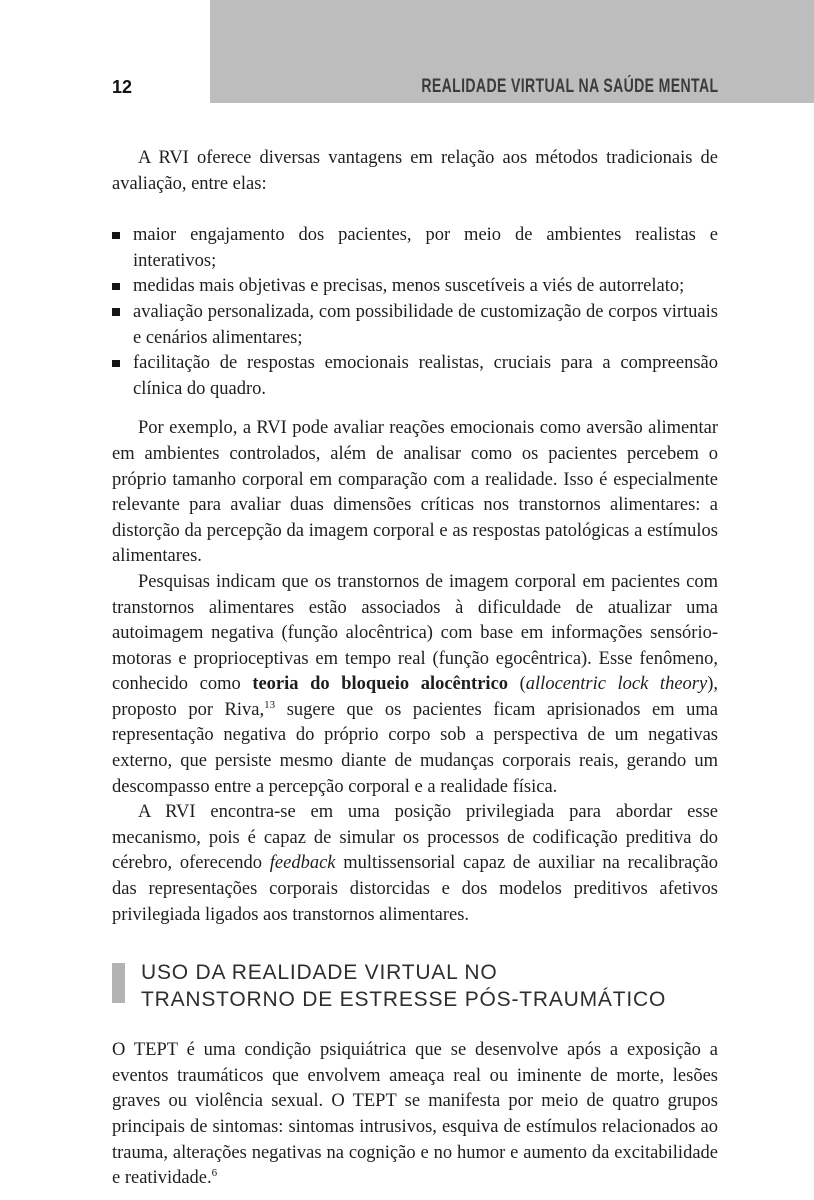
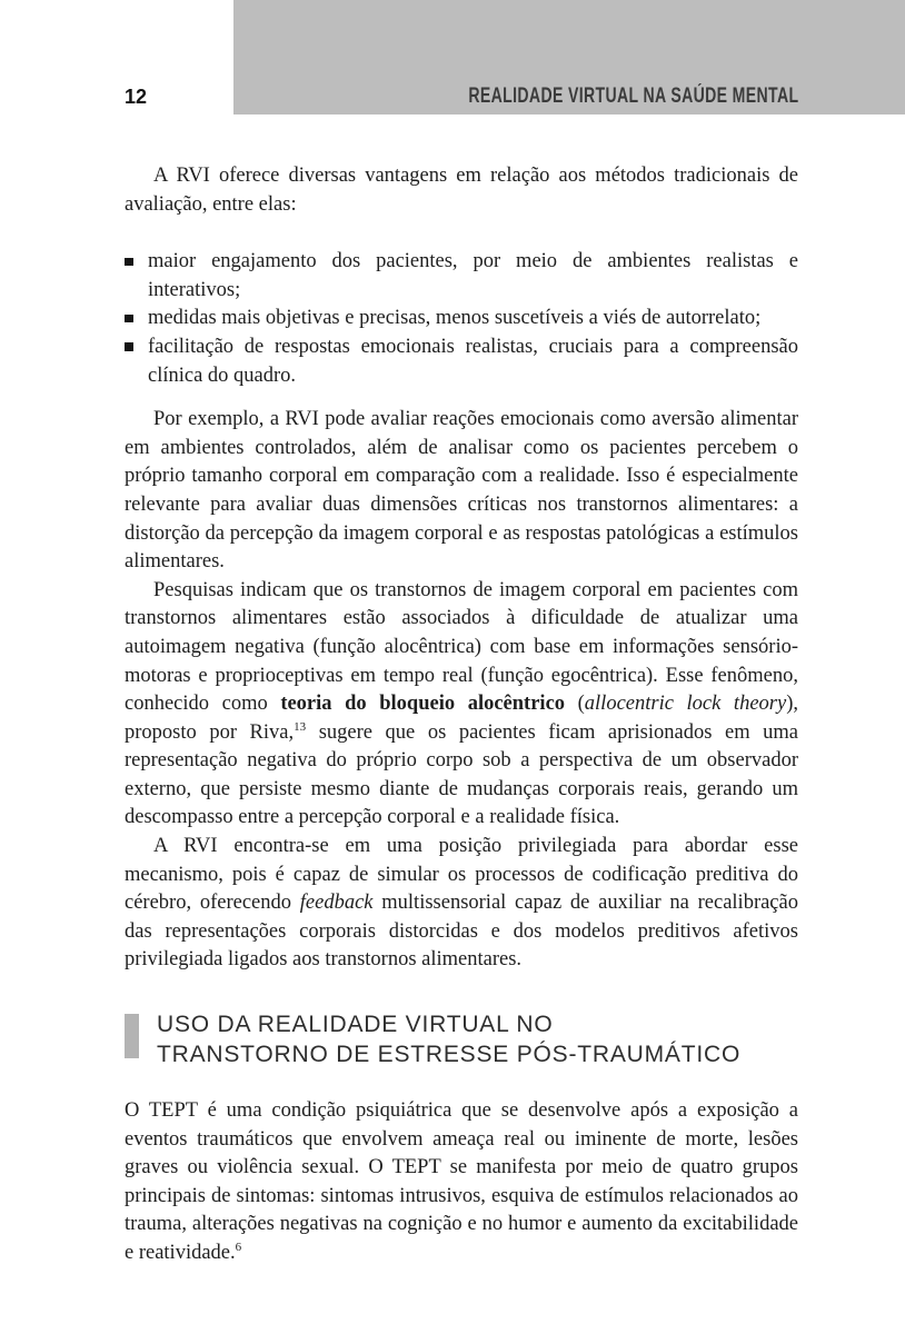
  12
  REALIDADE VIRTUAL NA SAÚDE MENTAL
  A RVI oferece diversas vantagens em relação aos métodos tradicionais de avaliação, entre elas:
  maior engajamento dos pacientes, por meio de ambientes realistas e interativos;
  medidas mais objetivas e precisas, menos suscetíveis a viés de autorrelato;
- avaliação personalizada, com possibilidade de customização de corpos virtuais e cenários alimentares;
  facilitação de respostas emocionais realistas, cruciais para a compreensão clínica do quadro.
  Por exemplo, a RVI pode avaliar reações emocionais como aversão alimentar em ambientes controlados, além de analisar como os pacientes percebem o próprio tamanho corporal em comparação com a realidade. Isso é especialmente relevante para avaliar duas dimensões críticas nos transtornos alimentares: a distorção da percepção da imagem corporal e as respostas patológicas a estímulos alimentares.
- Pesquisas indicam que os transtornos de imagem corporal em pacientes com transtornos alimentares estão associados à dificuldade de atualizar uma autoimagem negativa (função alocêntrica) com base em informações sensório-motoras e proprioceptivas em tempo real (função egocêntrica). Esse fenômeno, conhecido como teoria do bloqueio alocêntrico (allocentric lock theory), proposto por Riva,13 sugere que os pacientes ficam aprisionados em uma representação negativa do próprio corpo sob a perspectiva de um negativas externo, que persiste mesmo diante de mudanças corporais reais, gerando um descompasso entre a percepção corporal e a realidade física.
+ Pesquisas indicam que os transtornos de imagem corporal em pacientes com transtornos alimentares estão associados à dificuldade de atualizar uma autoimagem negativa (função alocêntrica) com base em informações sensório-motoras e proprioceptivas em tempo real (função egocêntrica). Esse fenômeno, conhecido como teoria do bloqueio alocêntrico (allocentric lock theory), proposto por Riva,13 sugere que os pacientes ficam aprisionados em uma representação negativa do próprio corpo sob a perspectiva de um observador externo, que persiste mesmo diante de mudanças corporais reais, gerando um descompasso entre a percepção corporal e a realidade física.
  A RVI encontra-se em uma posição privilegiada para abordar esse mecanismo, pois é capaz de simular os processos de codificação preditiva do cérebro, oferecendo feedback multissensorial capaz de auxiliar na recalibração das representações corporais distorcidas e dos modelos preditivos afetivos privilegiada ligados aos transtornos alimentares.
  USO DA REALIDADE VIRTUAL NO
  TRANSTORNO DE ESTRESSE PÓS-TRAUMÁTICO
  O TEPT é uma condição psiquiátrica que se desenvolve após a exposição a eventos traumáticos que envolvem ameaça real ou iminente de morte, lesões graves ou violência sexual. O TEPT se manifesta por meio de quatro grupos principais de sintomas: sintomas intrusivos, esquiva de estímulos relacionados ao trauma, alterações negativas na cognição e no humor e aumento da excitabilidade e reatividade.6
